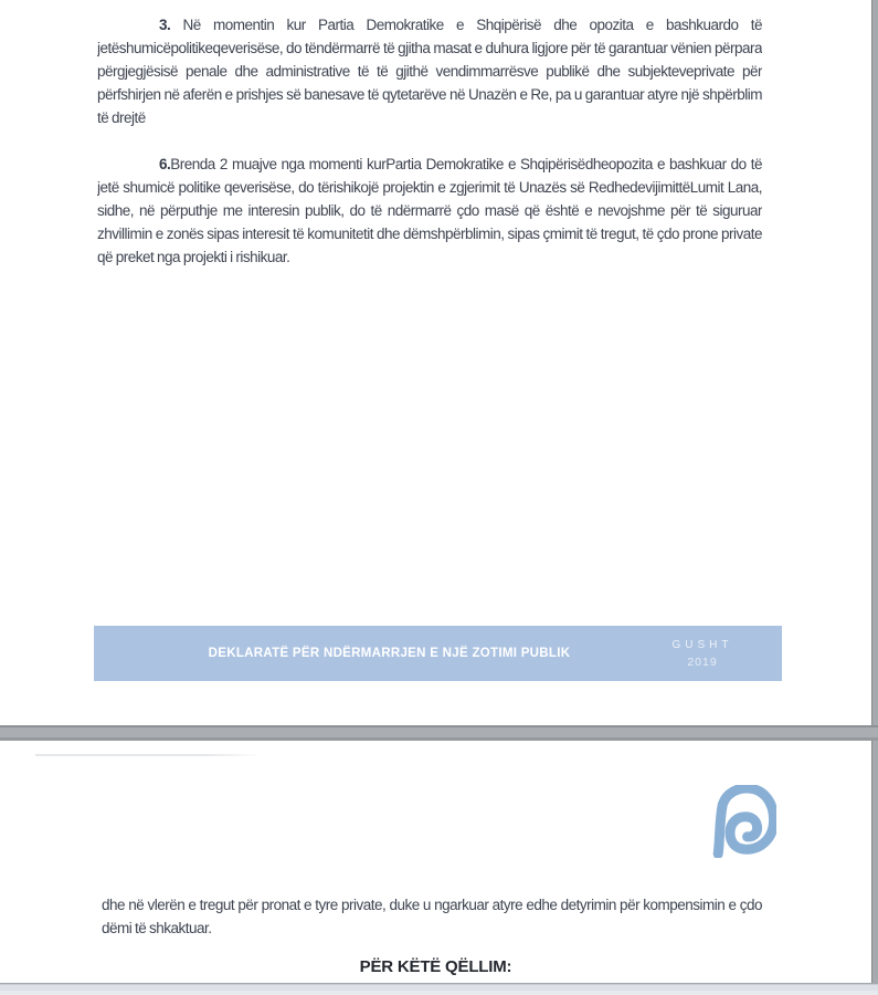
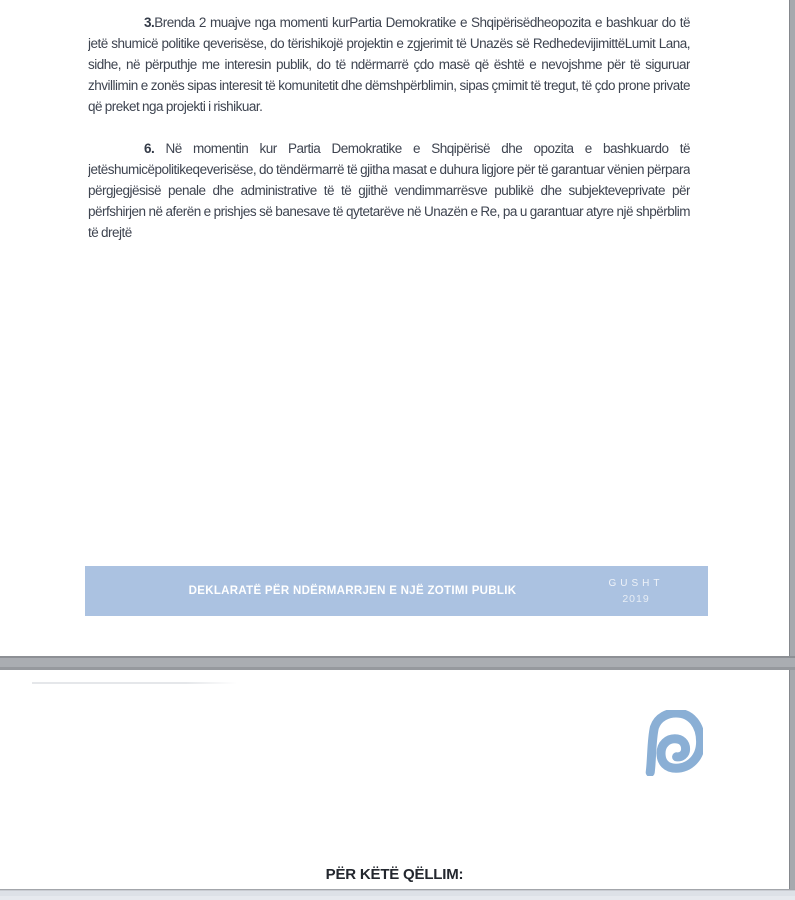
- 3. Në momentin kur Partia Demokratike e Shqipërisë dhe opozita e bashkuardo të jetëshumicëpolitikeqeverisëse, do tëndërmarrë të gjitha masat e duhura ligjore për të garantuar vënien përpara përgjegjësisë penale dhe administrative të të gjithë vendimmarrësve publikë dhe subjekteveprivate për përfshirjen në aferën e prishjes së banesave të qytetarëve në Unazën e Re, pa u garantuar atyre një shpërblim të drejtë
+ 3.Brenda 2 muajve nga momenti kurPartia Demokratike e Shqipërisëdheopozita e bashkuar do të jetë shumicë politike qeverisëse, do tërishikojë projektin e zgjerimit të Unazës së RedhedevijimittëLumit Lana, sidhe, në përputhje me interesin publik, do të ndërmarrë çdo masë që është e nevojshme për të siguruar zhvillimin e zonës sipas interesit të komunitetit dhe dëmshpërblimin, sipas çmimit të tregut, të çdo prone private që preket nga projekti i rishikuar.
- 6.Brenda 2 muajve nga momenti kurPartia Demokratike e Shqipërisëdheopozita e bashkuar do të jetë shumicë politike qeverisëse, do tërishikojë projektin e zgjerimit të Unazës së RedhedevijimittëLumit Lana, sidhe, në përputhje me interesin publik, do të ndërmarrë çdo masë që është e nevojshme për të siguruar zhvillimin e zonës sipas interesit të komunitetit dhe dëmshpërblimin, sipas çmimit të tregut, të çdo prone private që preket nga projekti i rishikuar.
+ 6. Në momentin kur Partia Demokratike e Shqipërisë dhe opozita e bashkuardo të jetëshumicëpolitikeqeverisëse, do tëndërmarrë të gjitha masat e duhura ligjore për të garantuar vënien përpara përgjegjësisë penale dhe administrative të të gjithë vendimmarrësve publikë dhe subjekteveprivate për përfshirjen në aferën e prishjes së banesave të qytetarëve në Unazën e Re, pa u garantuar atyre një shpërblim të drejtë
  DEKLARATË PËR NDËRMARRJEN E NJË ZOTIMI PUBLIK
  GUSHT
  2019
- dhe në vlerën e tregut për pronat e tyre private, duke u ngarkuar atyre edhe detyrimin për kompensimin e çdo dëmi të shkaktuar.
  PËR KËTË QËLLIM:
